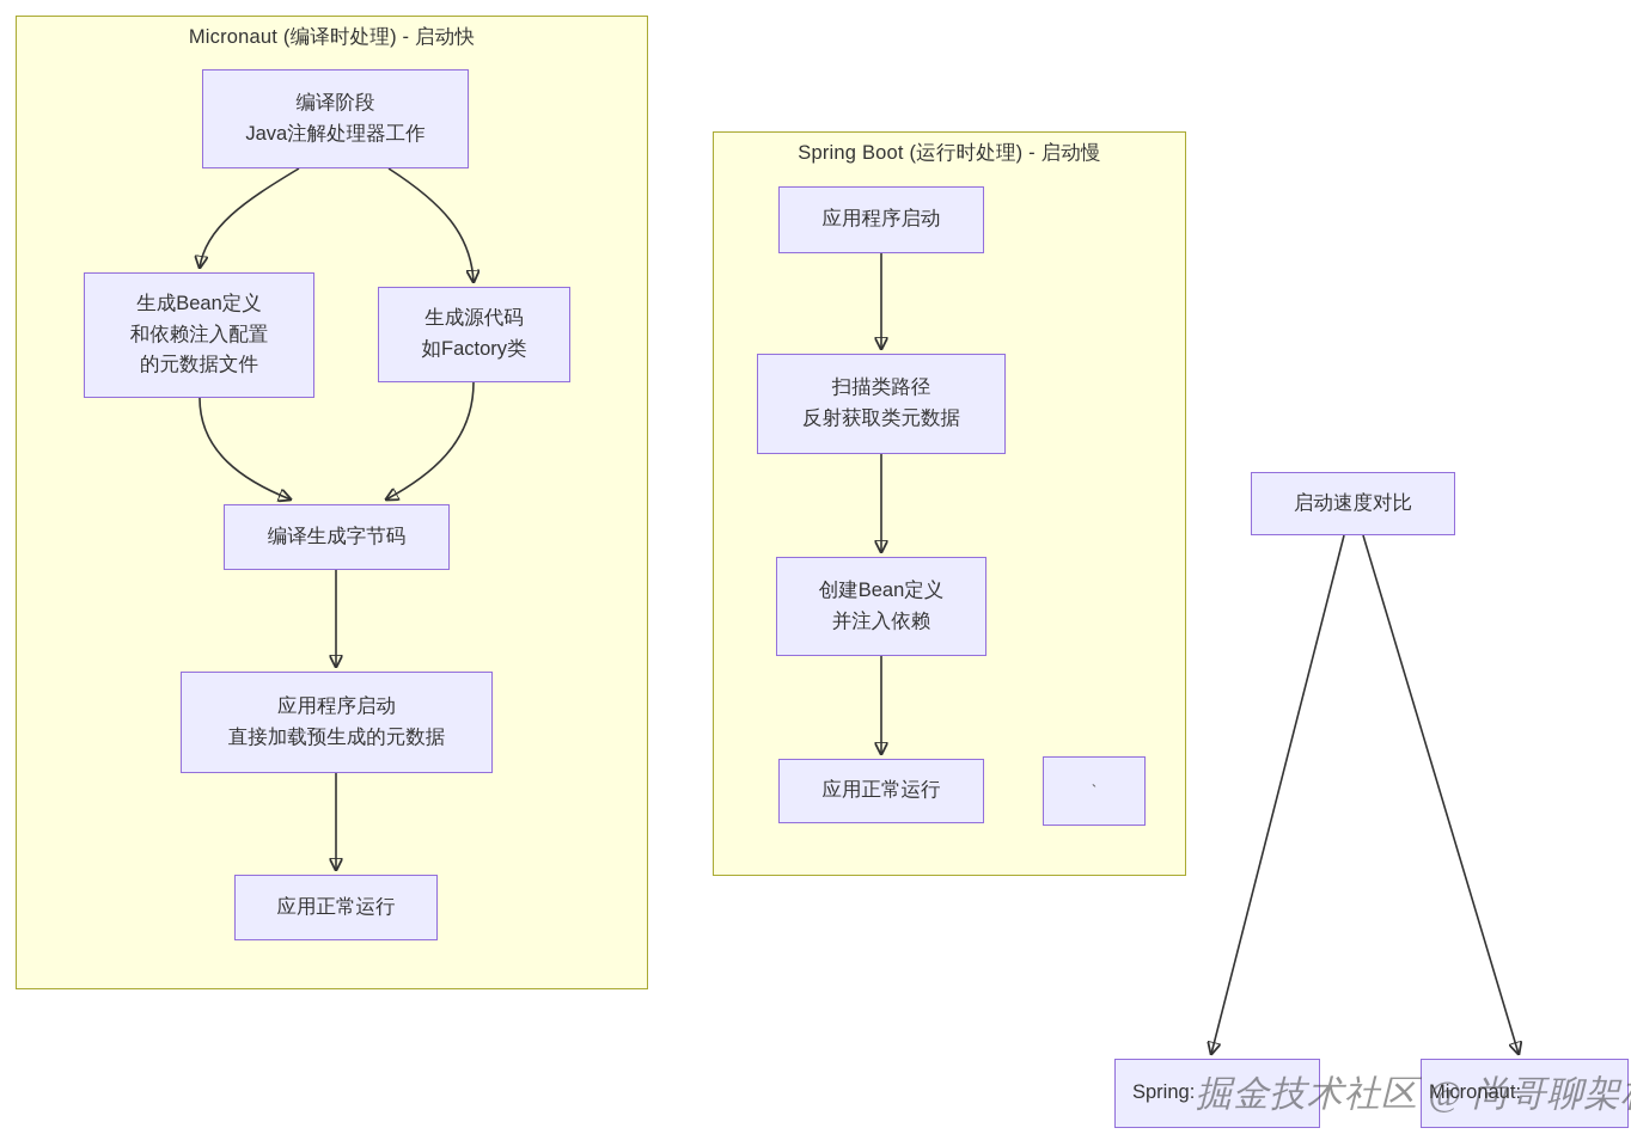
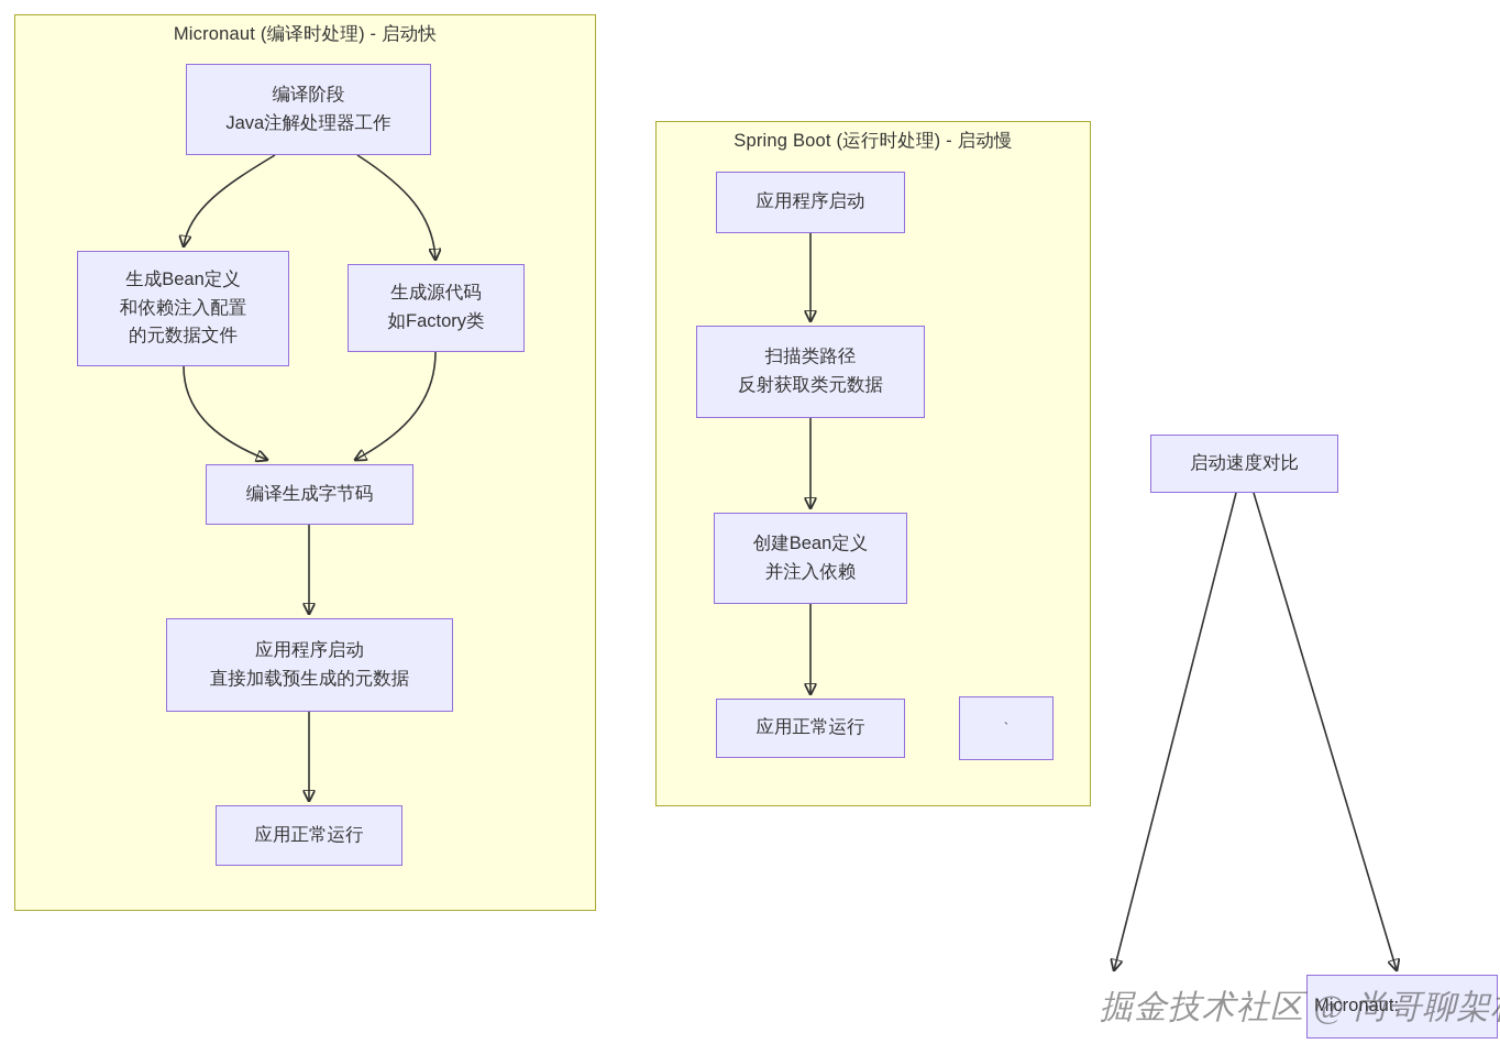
  Micronaut (编译时处理) - 启动快
  Spring Boot (运行时处理) - 启动慢
  编译阶段
  Java注解处理器工作
  生成Bean定义
  和依赖注入配置
  的元数据文件
  生成源代码
  如Factory类
  编译生成字节码
  应用程序启动
  直接加载预生成的元数据
  应用正常运行
  应用程序启动
  扫描类路径
  反射获取类元数据
  创建Bean定义
  并注入依赖
  应用正常运行
  `
  启动速度对比
- Spring:
  Micronaut:
  掘金技术社区 @ 尚哥聊架
